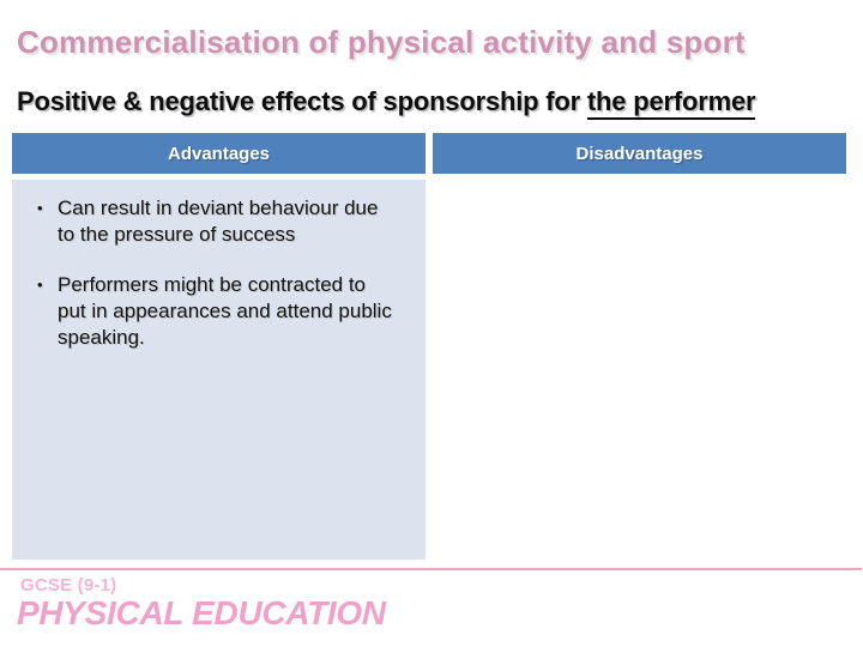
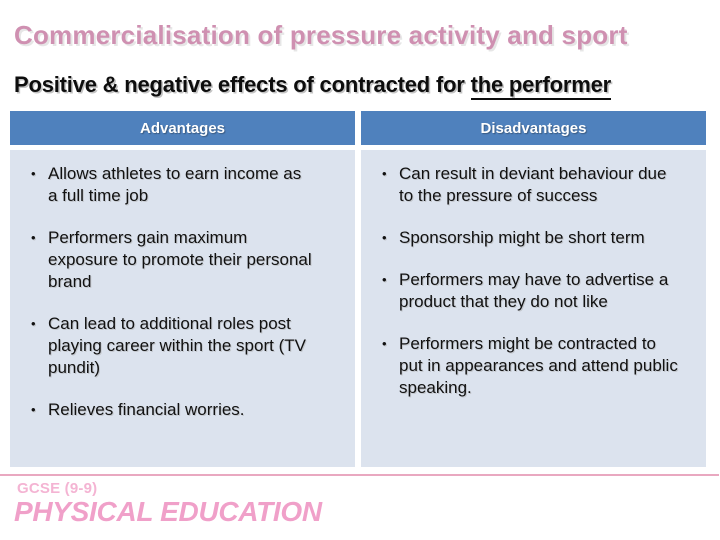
- Commercialisation of physical activity and sport
+ Commercialisation of pressure activity and sport
- Positive & negative effects of sponsorship for the performer
+ Positive & negative effects of contracted for the performer
  Advantages
  Disadvantages
+ Allows athletes to earn income as
+ a full time job
+ Performers gain maximum
+ exposure to promote their personal
+ brand
+ Can lead to additional roles post
+ playing career within the sport (TV
+ pundit)
+ Relieves financial worries.
  Can result in deviant behaviour due
  to the pressure of success
+ Sponsorship might be short term
+ Performers may have to advertise a
+ product that they do not like
  Performers might be contracted to
  put in appearances and attend public
  speaking.
- GCSE (9-1)
+ GCSE (9-9)
  PHYSICAL EDUCATION
